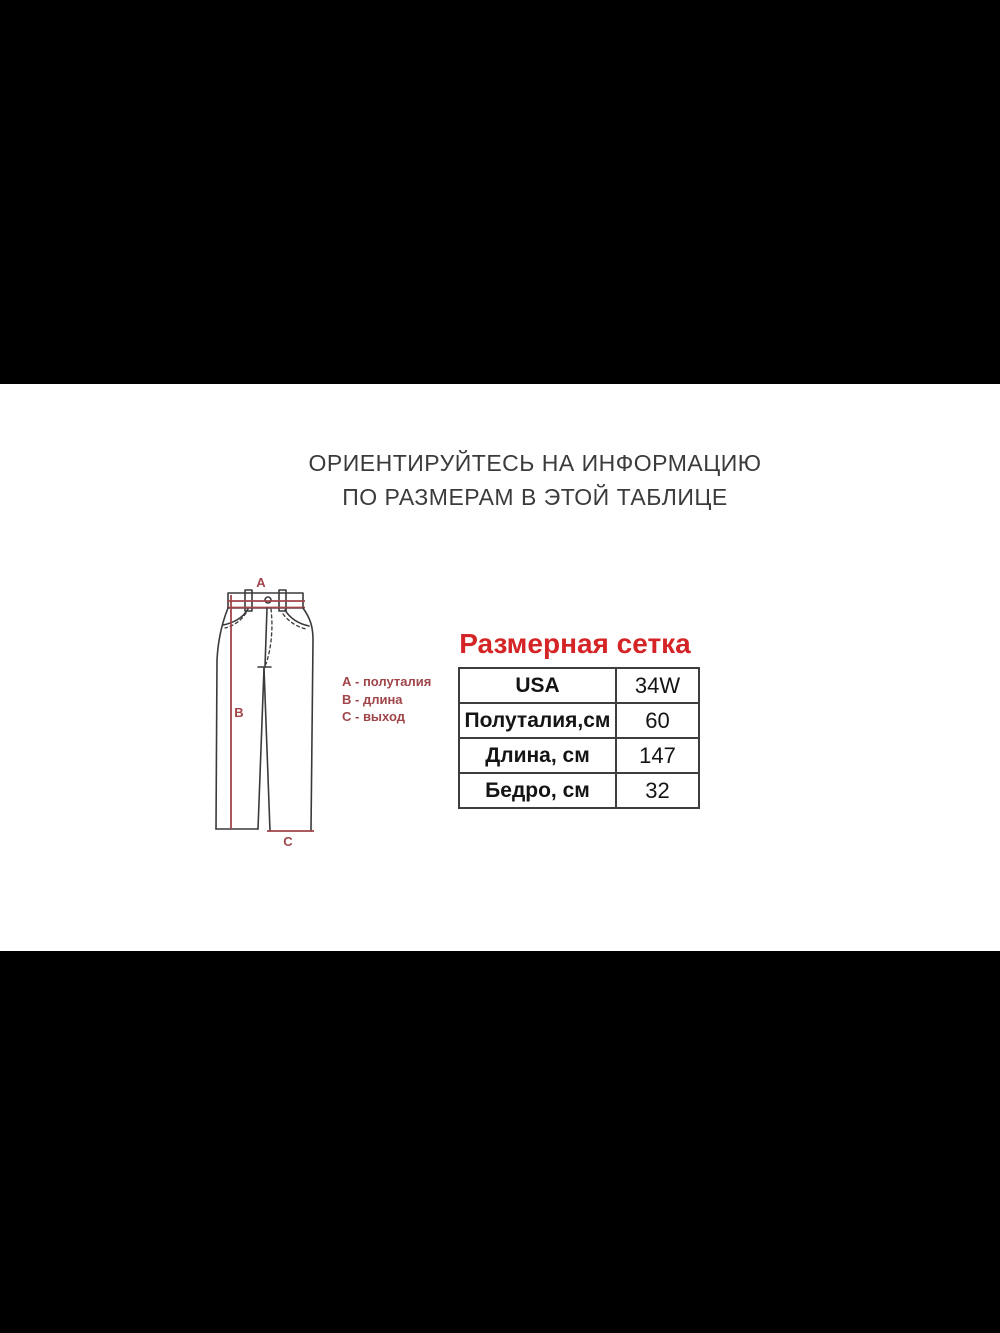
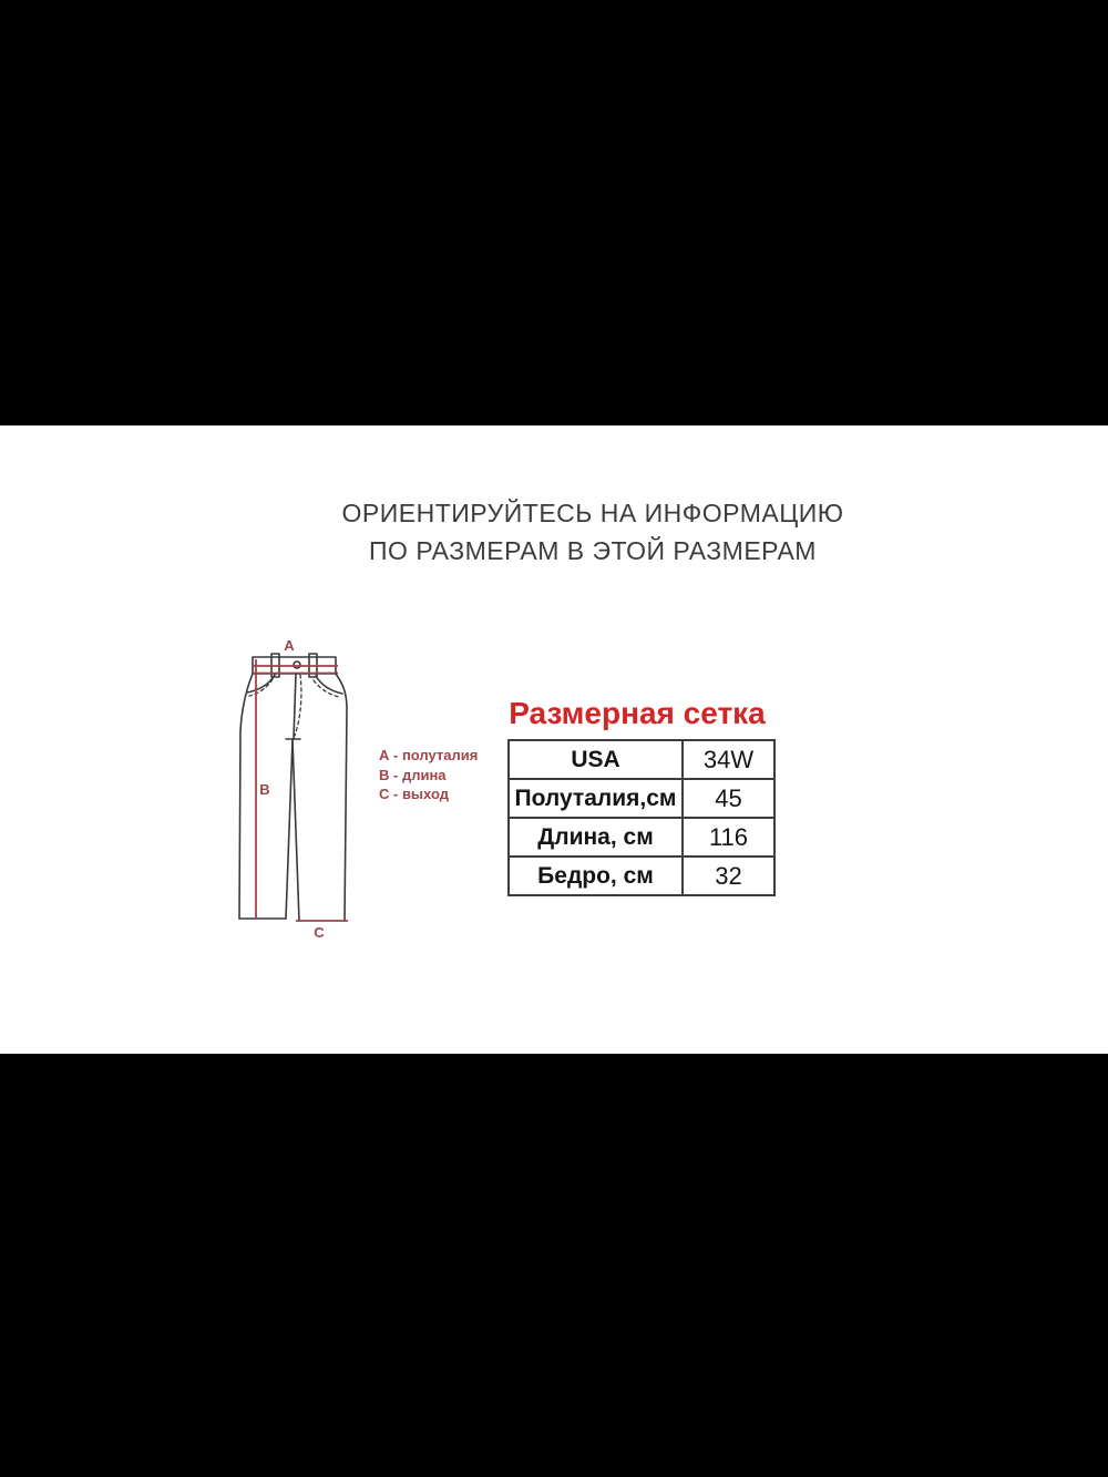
  ОРИЕНТИРУЙТЕСЬ НА ИНФОРМАЦИЮ
- ПО РАЗМЕРАМ В ЭТОЙ ТАБЛИЦЕ
+ ПО РАЗМЕРАМ В ЭТОЙ РАЗМЕРАМ
  А
  В
  С
  А - полуталия
  В - длина
  С - выход
  Размерная сетка
  USA	34W
- Полуталия,см	60
+ Полуталия,см	45
- Длина, см	147
+ Длина, см	116
  Бедро, см	32
